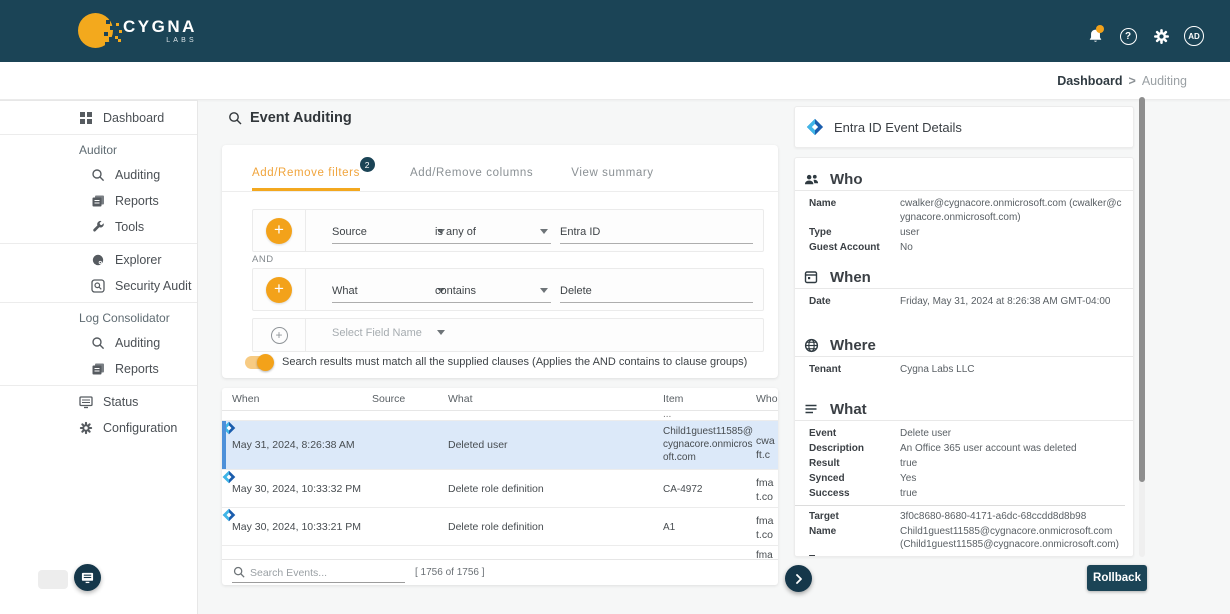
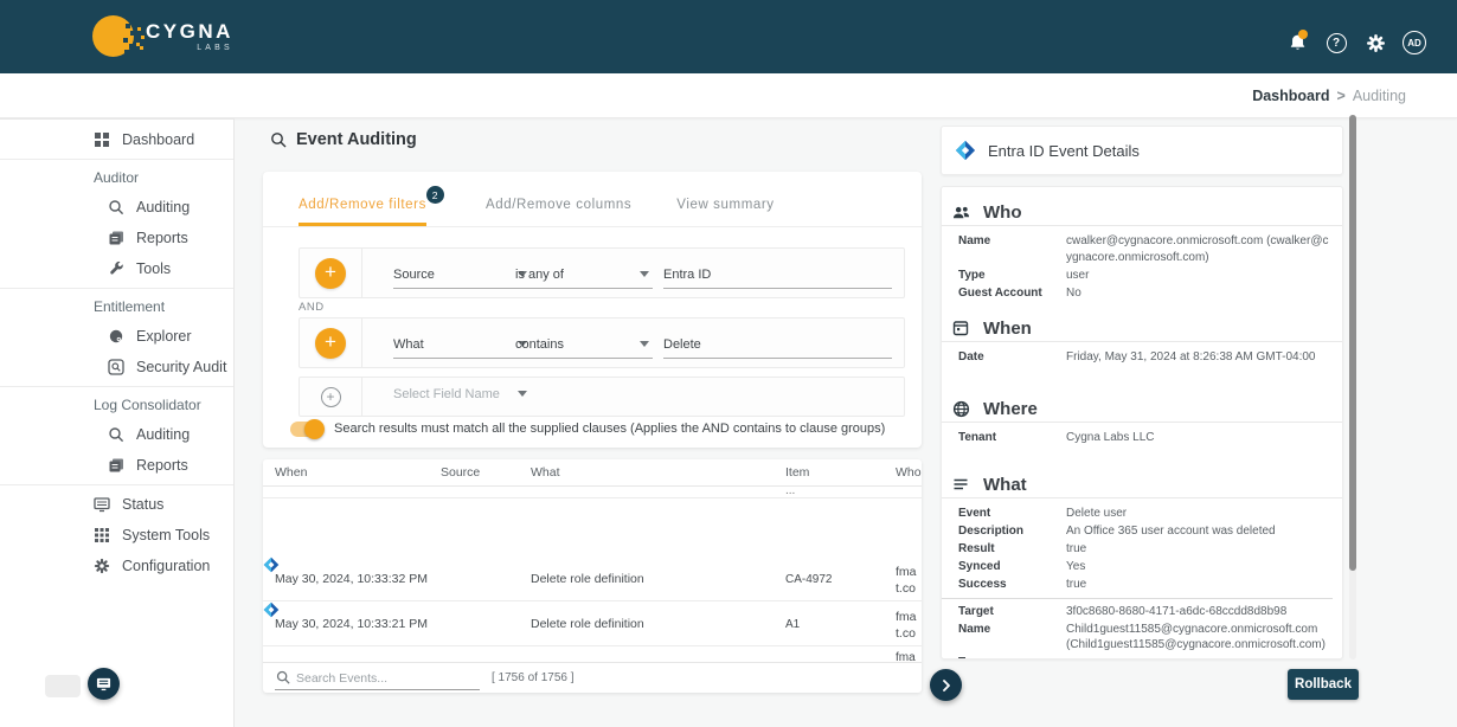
  CYGNA
  ?
  AD
  Dashboard
  >
  Auditing
  Dashboard
  Auditor
  Auditing
  Reports
  Tools
+ Entitlement
  Explorer
  Security Audit
  Log Consolidator
  Auditing
  Reports
  Status
+ System Tools
  Configuration
  Event Auditing
  Add/Remove filters
  2
  Add/Remove columns
  View summary
  +
  Source
  is any of
  Entra ID
  AND
  +
  What
  contains
  Delete
  +
  Select Field Name
  Search results must match all the supplied clauses (Applies the AND contains to clause groups)
  When
  Source
  What
  Item
  Who
  ...
- May 31, 2024, 8:26:38 AM
- Deleted user
- Child1guest11585@cygnacore.onmicrosoft.com
- cwa
- ft.c
  May 30, 2024, 10:33:32 PM
  Delete role definition
  CA-4972
  fma
  t.co
  May 30, 2024, 10:33:21 PM
  Delete role definition
  A1
  fma
  t.co
  fma
  Search Events...
  [ 1756 of 1756 ]
  Entra ID Event Details
  Who
  Name
  cwalker@cygnacore.onmicrosoft.com (cwalker@cygnacore.onmicrosoft.com)
  Type
  user
  Guest Account
  No
  When
  Date
  Friday, May 31, 2024 at 8:26:38 AM GMT-04:00
  Where
  Tenant
  Cygna Labs LLC
  What
  Event
  Delete user
  Description
  An Office 365 user account was deleted
  Result
  true
  Synced
  Yes
  Success
  true
  Target
  3f0c8680-8680-4171-a6dc-68ccdd8d8b98
  Name
  Child1guest11585@cygnacore.onmicrosoft.com (Child1guest11585@cygnacore.onmicrosoft.com)
  Rollback
